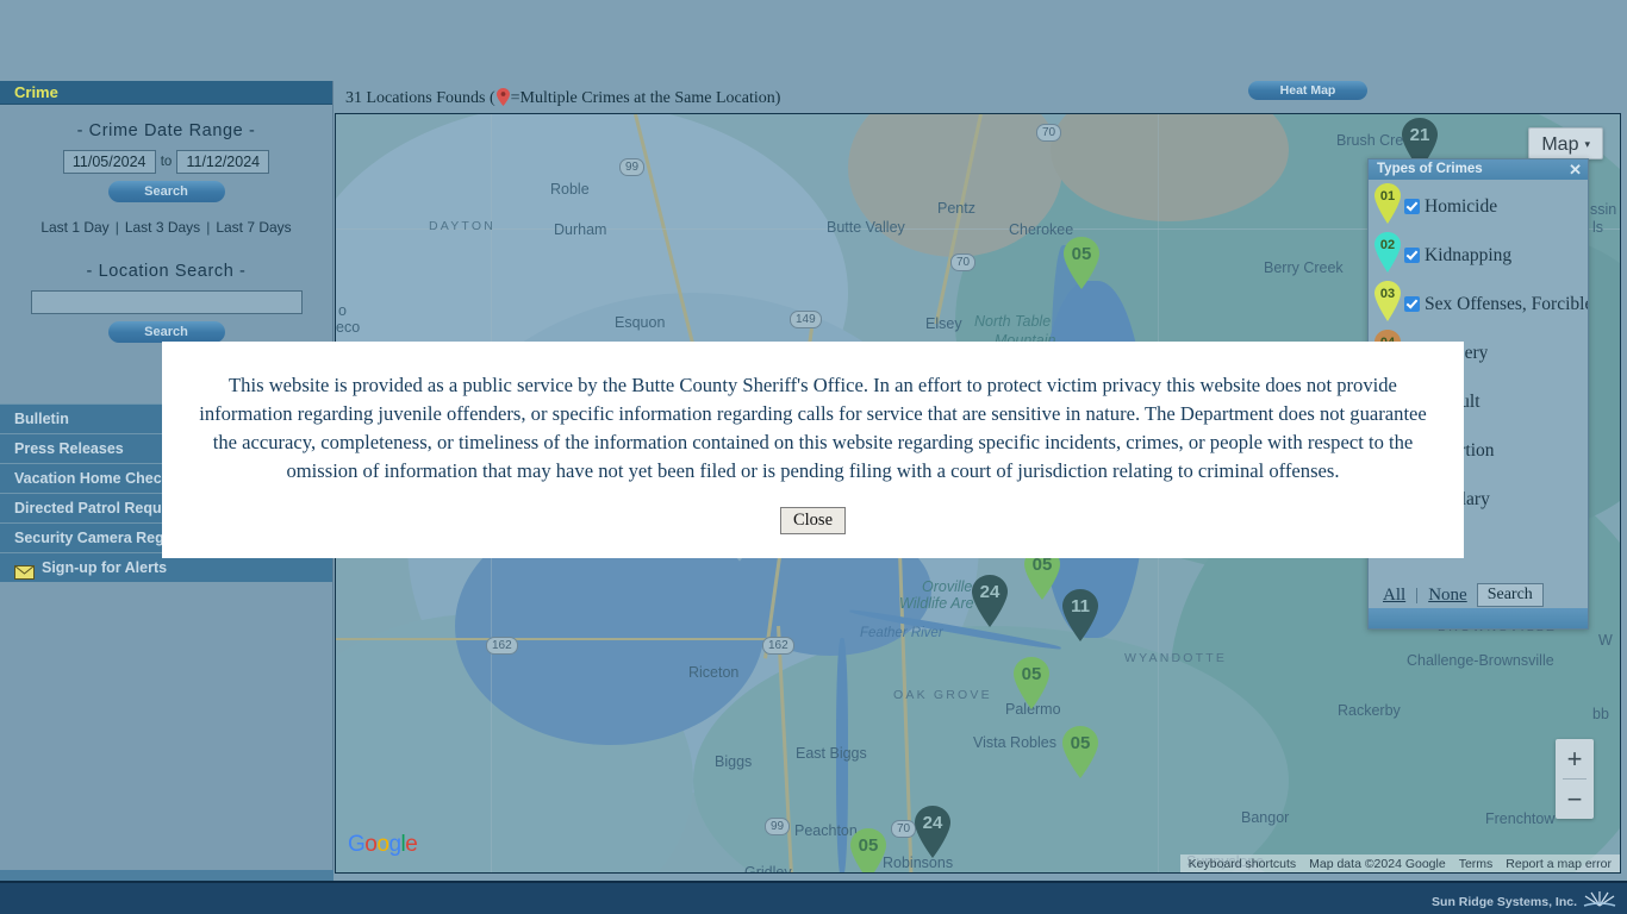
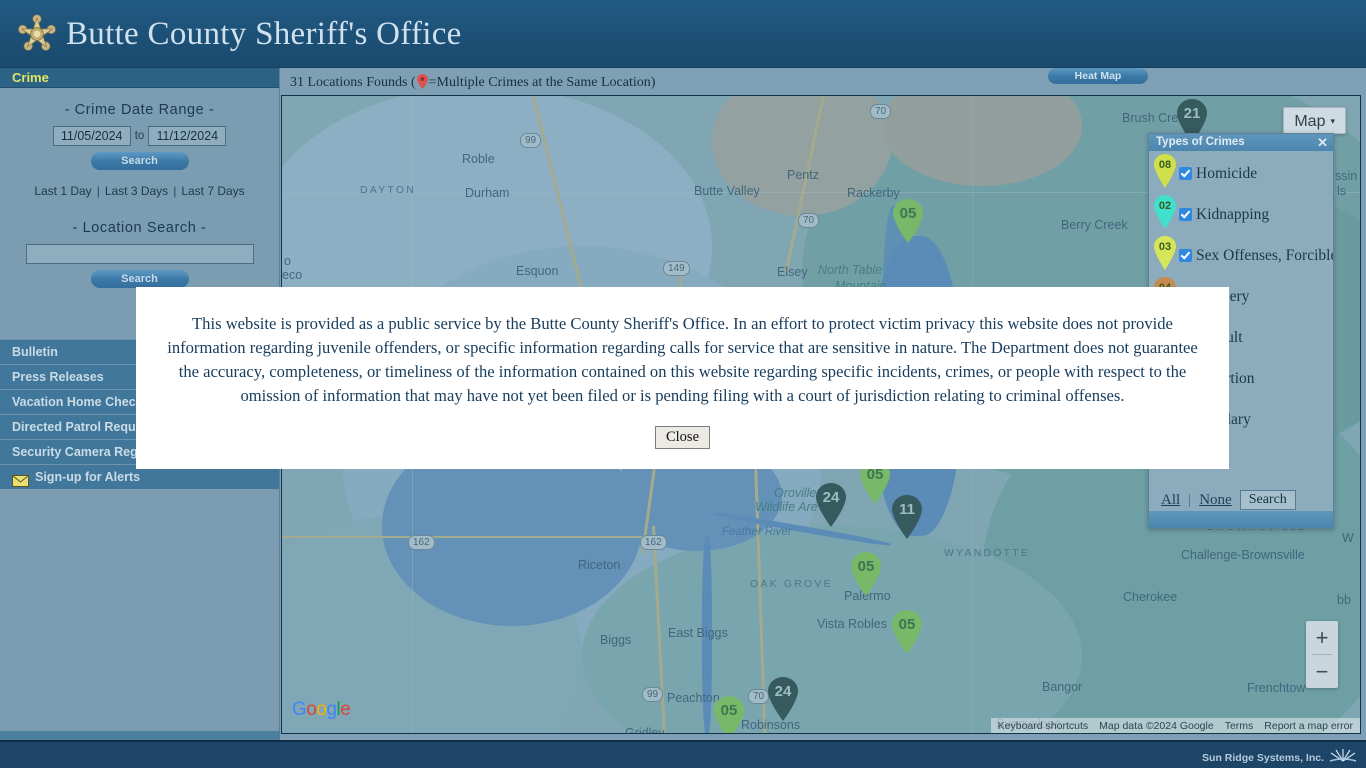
+ Butte County Sheriff's Office
  Crime
  - Crime Date Range -
  11/05/2024
  to
  11/12/2024
  Search
  Last 1 Day | Last 3 Days | Last 7 Days
  - Location Search -
  Search
  Bulletin
  Press Releases
  Vacation Home Chec
  Directed Patrol Requ
  Security Camera Reg
  Sign-up for Alerts
  31 Locations Founds ( =Multiple Crimes at the Same Location)
  Heat Map
  Roble
  Durham
  DAYTON
  Butte Valley
  Pentz
- Cherokee
+ Rackerby
  Berry Creek
  Brush Cre
  Esquon
  Elsey
  North Table
  Mountain
  eco
  o
  Oroville
  Wildlife Are
  Feather River
  Riceton
  OAK GROVE
  WYANDOTTE
  Palermo
  Vista Robles
  East Biggs
  Biggs
  Peachton
  Robinsons
  Sunnyslope
  Bangor
- Rackerby
+ Cherokee
  Challenge-Brownsville
  Frenchtow
  W
  bb
  ls
  ssin
  99
  70
  70
  149
  162
  162
  99
  70
  21
  05
  24
  11
  05
  05
  05
  05
  24
  Map ▾
  +
  −
  Google
  Keyboard shortcuts
  Map data ©2024 Google
  Terms
  Report a map error
  Types of Crimes
  ✕
- 01
+ 08
  Homicide
  02
  Kidnapping
  03
  Sex Offenses, Forcibl
  All
  |
  None
  Search
  This website is provided as a public service by the Butte County Sheriff's Office. In an effort to protect victim privacy this website does not provide information regarding juvenile offenders, or specific information regarding calls for service that are sensitive in nature. The Department does not guarantee the accuracy, completeness, or timeliness of the information contained on this website regarding specific incidents, crimes, or people with respect to the omission of information that may have not yet been filed or is pending filing with a court of jurisdiction relating to criminal offenses.
  Close
  Sun Ridge Systems, Inc.
